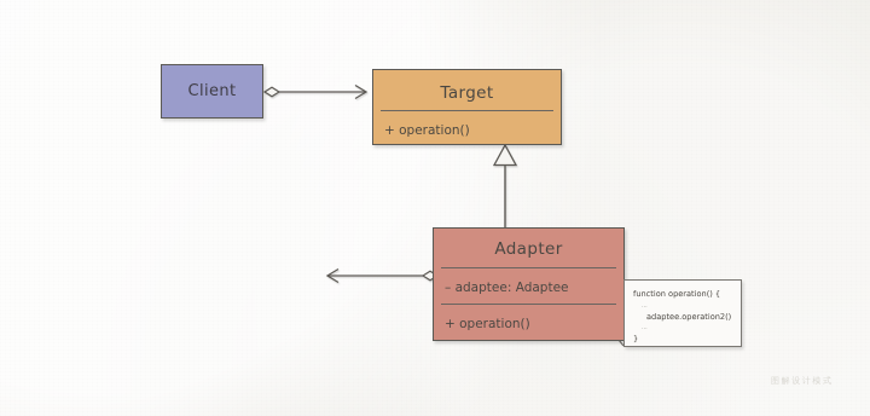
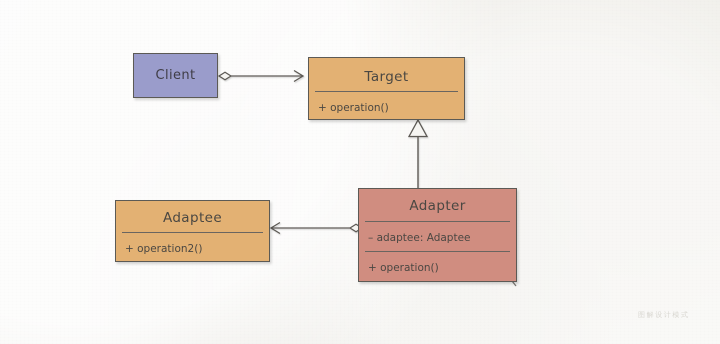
  Client
  Target
  + operation()
+ Adaptee
+ + operation2()
  Adapter
  – adaptee: Adaptee
  + operation()
- function operation() {
- adaptee.operation2()
- }
  图解设计模式
